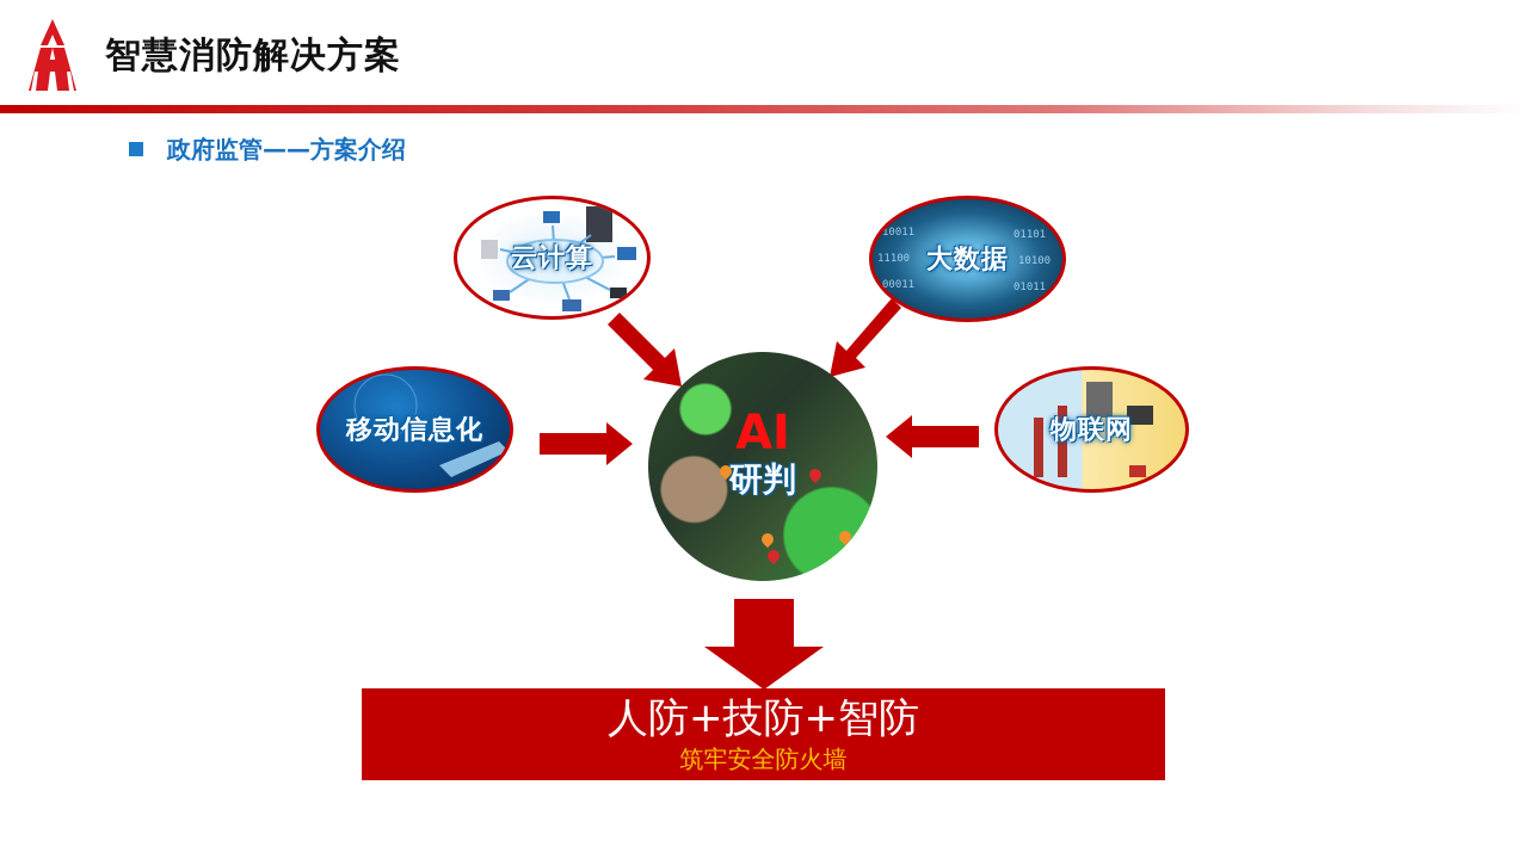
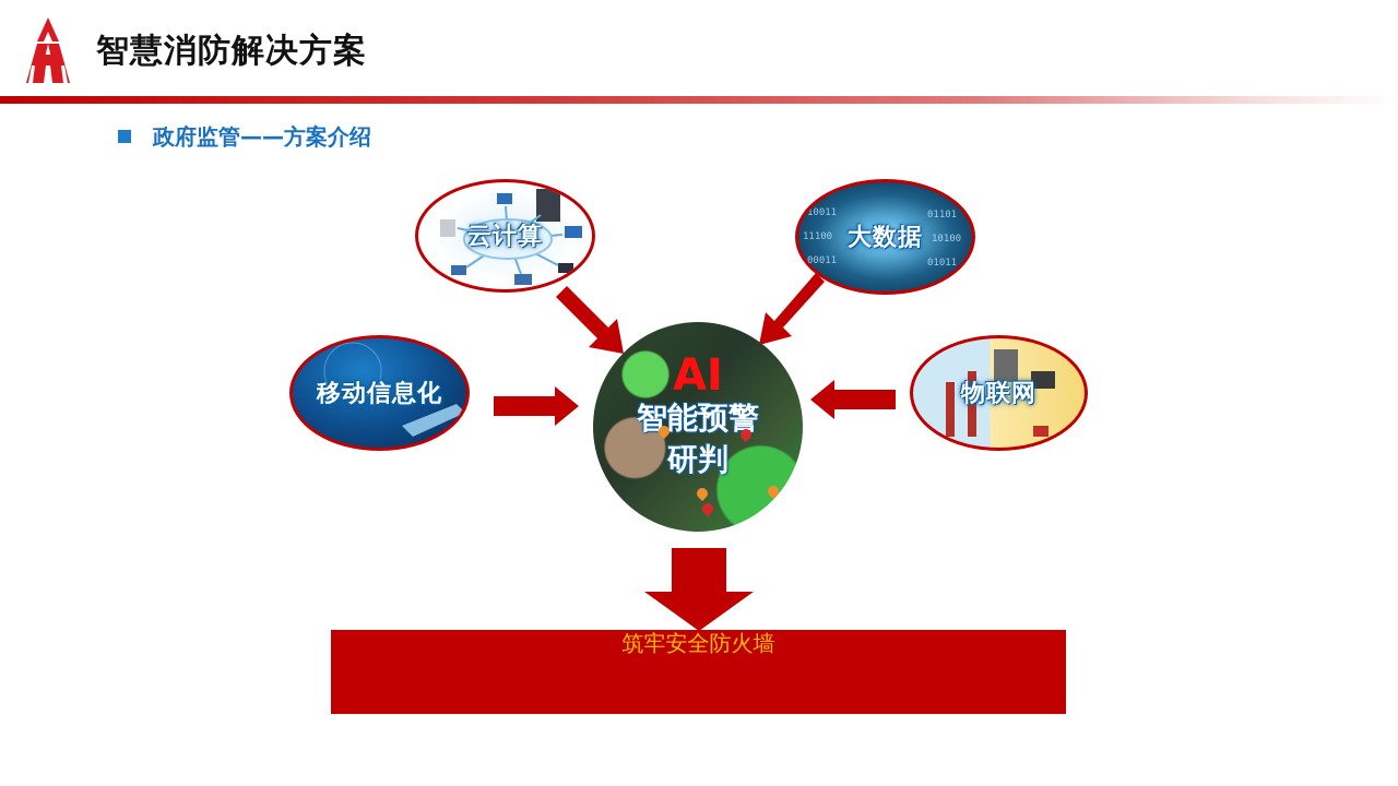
  智慧消防解决方案
  政府监管——方案介绍
  云计算
  10011
  11100
  00011
  01101
  10100
  01011
  大数据
  移动信息化
  物联网
  AI
+ 智能预警
  研判
- 人防+技防+智防
  筑牢安全防火墙
